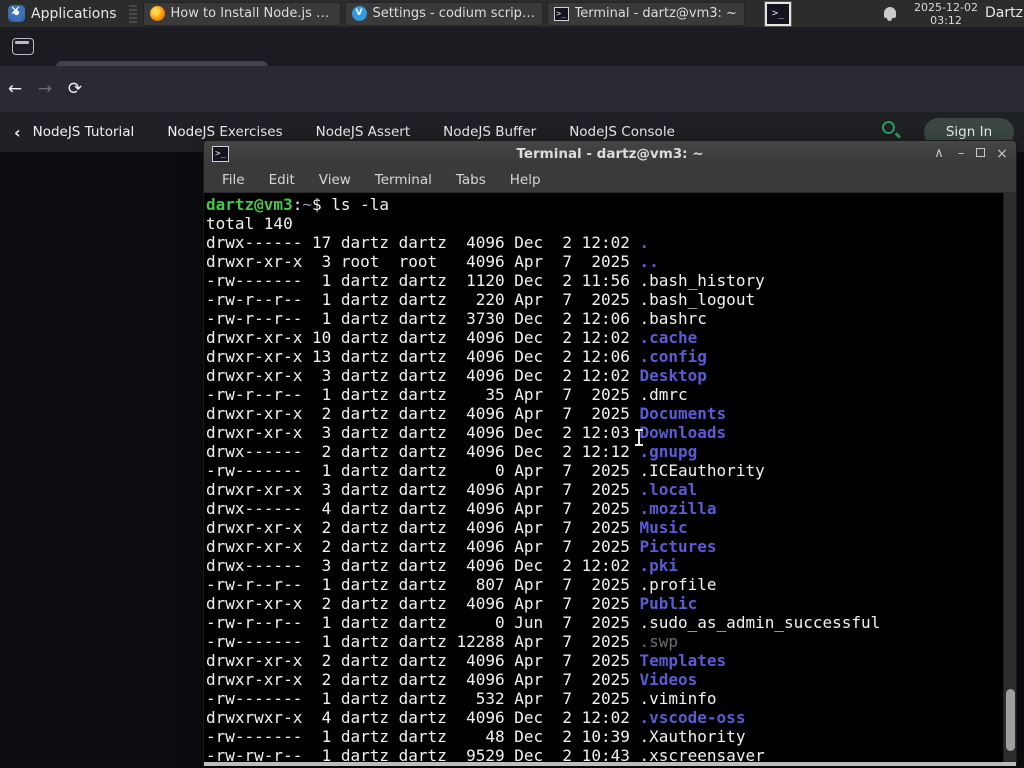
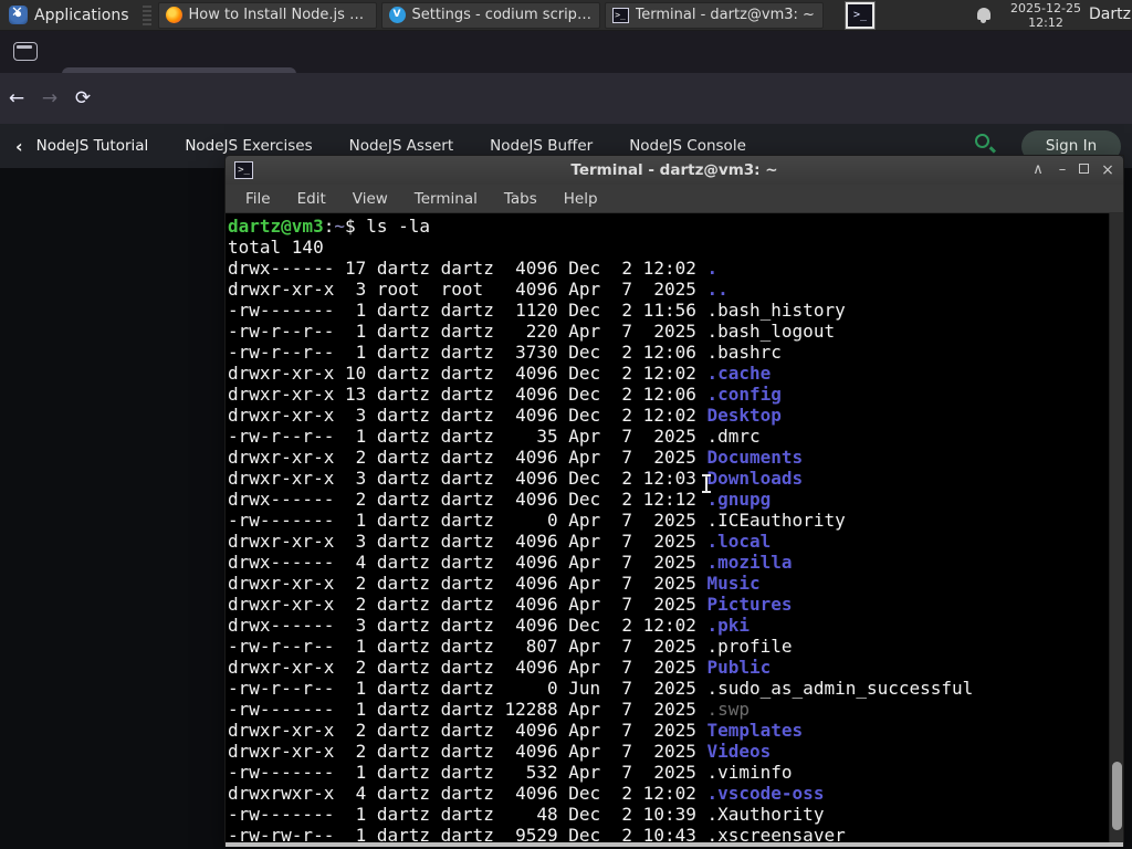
  Applications
  How to Install Node.js o..
  V
  Settings - codium script..
  >_
  Terminal - dartz@vm3: ~
  >_
- 2025-12-02
+ 2025-12-25
- 03:12
+ 12:12
  Dartz
  ←
  →
  ⟳
  ‹
  NodeJS Tutorial
  NodeJS Exercises
  NodeJS Assert
  NodeJS Buffer
  NodeJS Console
  Sign In
  >_
  Terminal - dartz@vm3: ~
  ∧
  –
  ×
  File
  Edit
  View
  Terminal
  Tabs
  Help
  dartz@vm3:~$ ls -la
  total 140
  drwx------ 17 dartz dartz 4096 Dec 2 12:02 . drwxr-xr-x 3 root root 4096 Apr 7 2025 .. -rw------- 1 dartz dartz 1120 Dec 2 11:56 .bash_history -rw-r--r-- 1 dartz dartz 220 Apr 7 2025 .bash_logout -rw-r--r-- 1 dartz dartz 3730 Dec 2 12:06 .bashrc drwxr-xr-x 10 dartz dartz 4096 Dec 2 12:02 .cache drwxr-xr-x 13 dartz dartz 4096 Dec 2 12:06 .config drwxr-xr-x 3 dartz dartz 4096 Dec 2 12:02 Desktop -rw-r--r-- 1 dartz dartz 35 Apr 7 2025 .dmrc drwxr-xr-x 2 dartz dartz 4096 Apr 7 2025 Documents drwxr-xr-x 3 dartz dartz 4096 Dec 2 12:03 ownloads drwx------ 2 dartz dartz 4096 Dec 2 12:12 .gnupg -rw------- 1 dartz dartz 0 Apr 7 2025 .ICEauthority drwxr-xr-x 3 dartz dartz 4096 Apr 7 2025 .local drwx------ 4 dartz dartz 4096 Apr 7 2025 .mozilla drwxr-xr-x 2 dartz dartz 4096 Apr 7 2025 Music drwxr-xr-x 2 dartz dartz 4096 Apr 7 2025 Pictures drwx------ 3 dartz dartz 4096 Dec 2 12:02 .pki -rw-r--r-- 1 dartz dartz 807 Apr 7 2025 .profile drwxr-xr-x 2 dartz dartz 4096 Apr 7 2025 Public -rw-r--r-- 1 dartz dartz 0 Jun 7 2025 .sudo_as_admin_successful -rw------- 1 dartz dartz 12288 Apr 7 2025 .swp drwxr-xr-x 2 dartz dartz 4096 Apr 7 2025 Templates drwxr-xr-x 2 dartz dartz 4096 Apr 7 2025 Videos -rw------- 1 dartz dartz 532 Apr 7 2025 .viminfo drwxrwxr-x 4 dartz dartz 4096 Dec 2 12:02 .vscode-oss -rw------- 1 dartz dartz 48 Dec 2 10:39 .Xauthority -rw-rw-r-- 1 dartz dartz 9529 Dec 2 10:43 .xscreensaver
